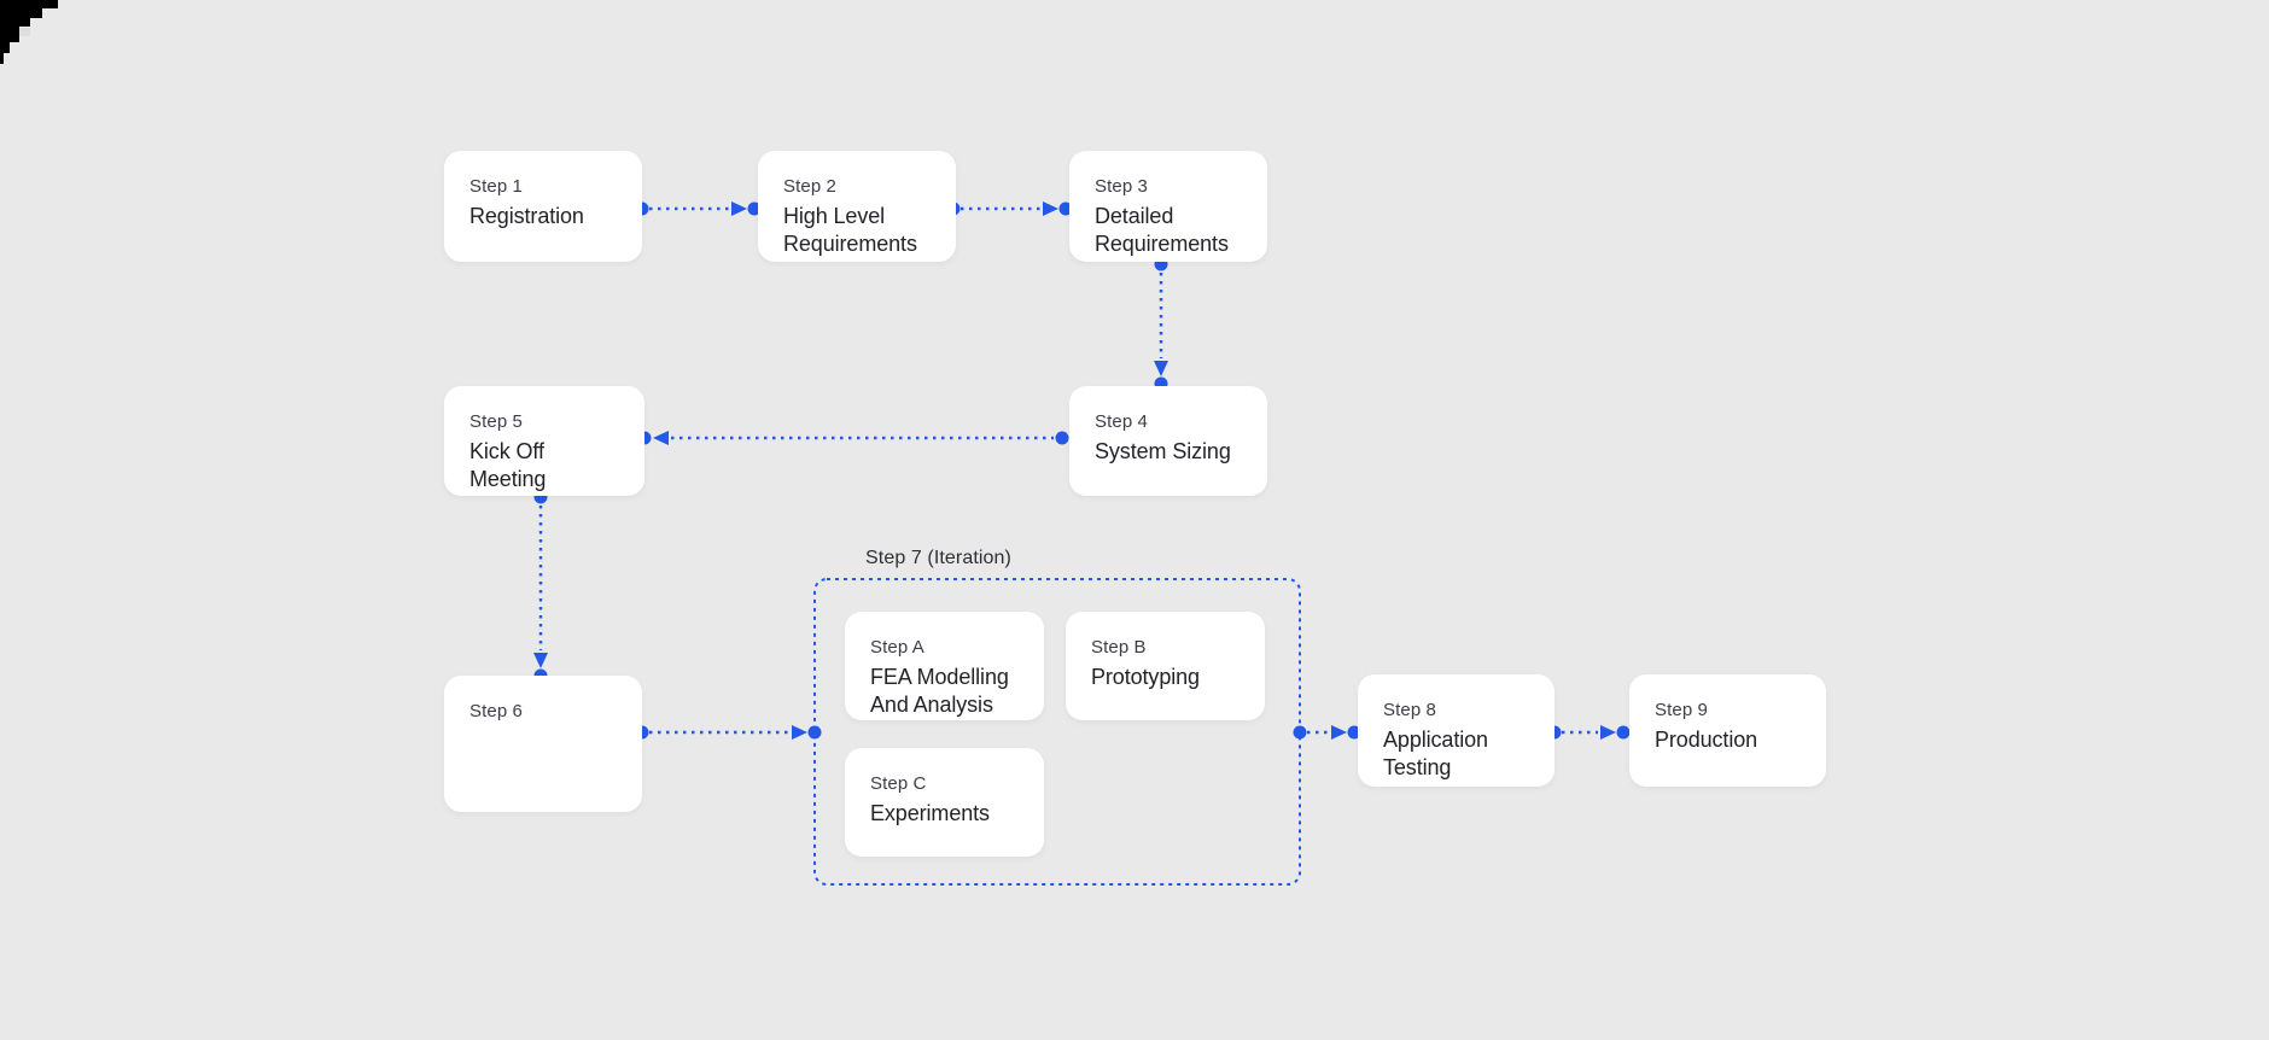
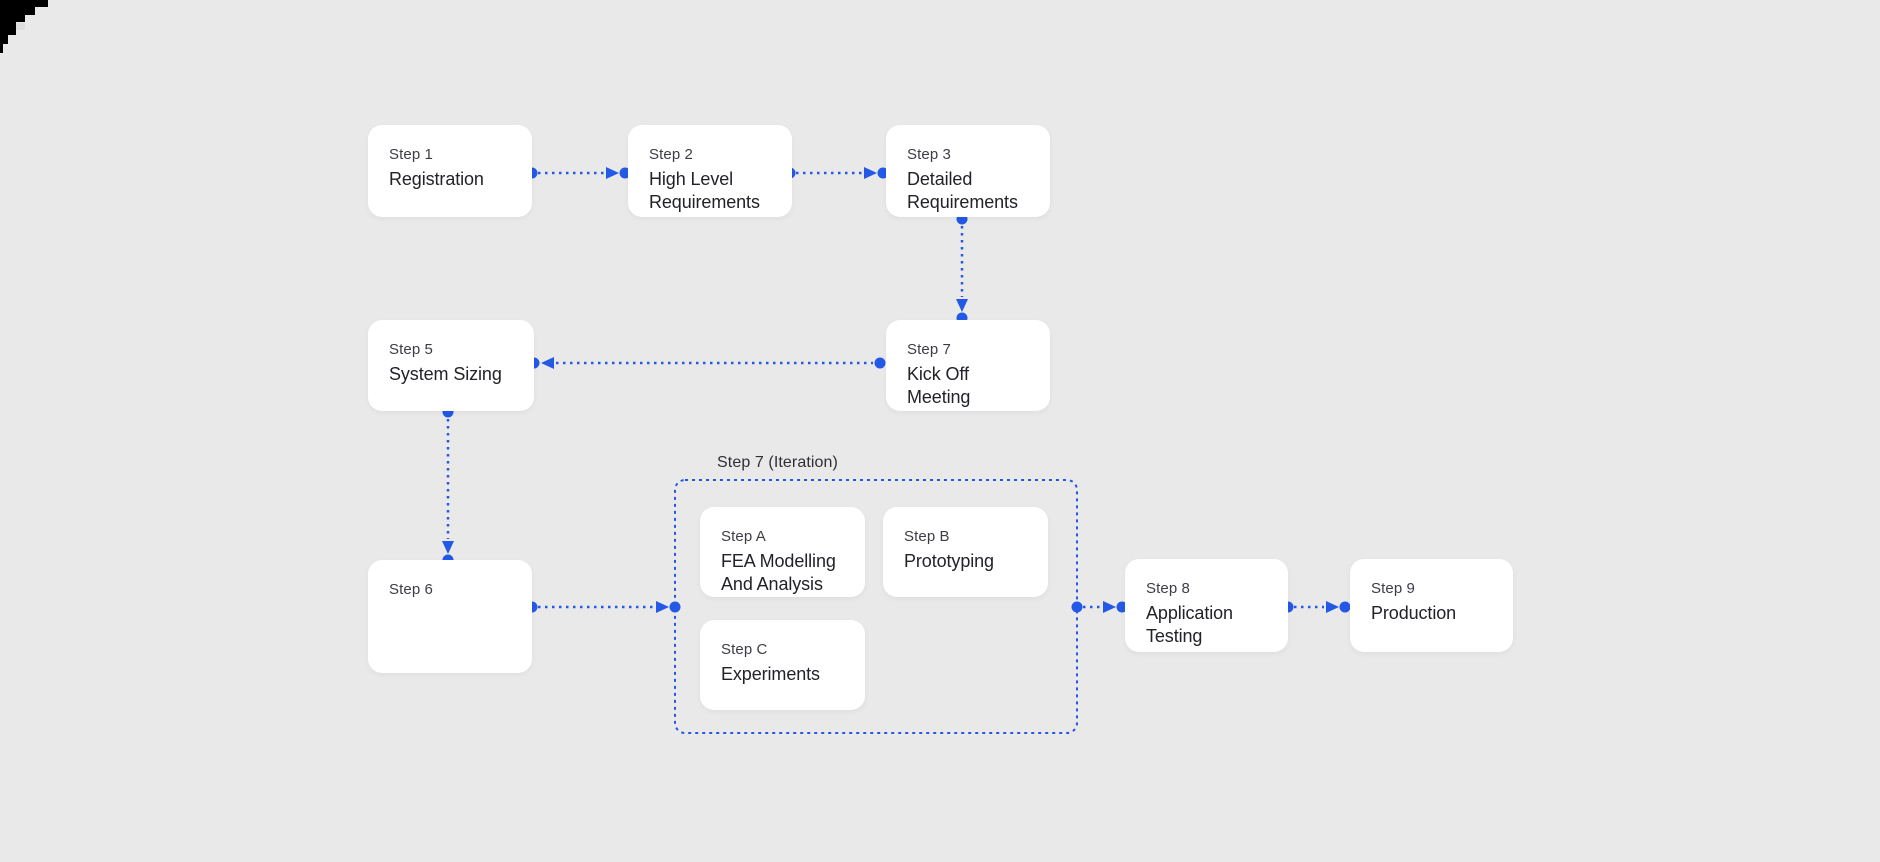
  Step 7 (Iteration)
  Step 1
  Registration
  Step 2
  High Level Requirements
  Step 3
  Detailed Requirements
- Step 4
+ Step 7
- System Sizing
+ Kick Off Meeting
  Step 5
- Kick Off Meeting
+ System Sizing
  Step 6
  Step A
  FEA Modelling And Analysis
  Step B
  Prototyping
  Step C
  Experiments
  Step 8
  Application Testing
  Step 9
  Production
